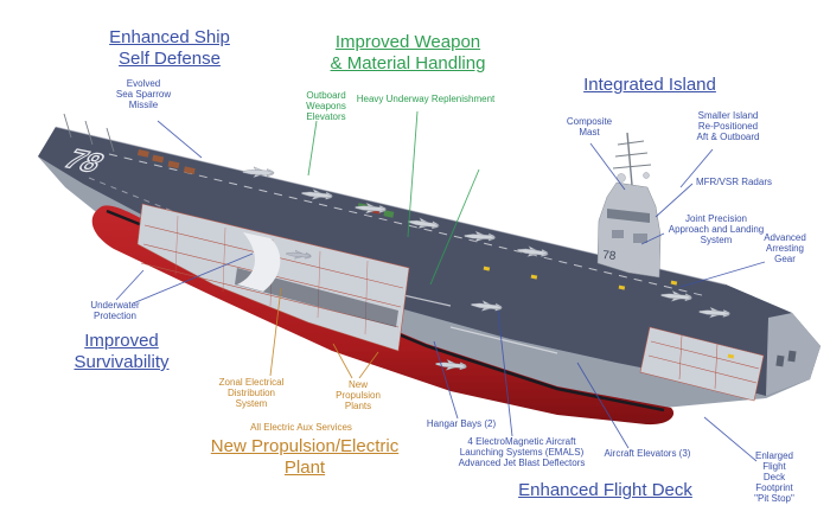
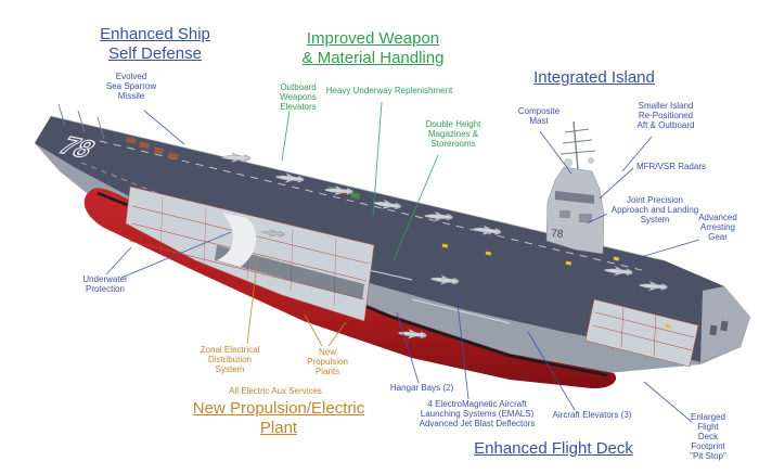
  Enhanced Ship
  Self Defense
  Improved Weapon
  & Material Handling
  Integrated Island
- Improved
- Survivability
  New Propulsion/Electric
  Plant
  Enhanced Flight Deck
  Evolved
  Sea Sparrow
  Missile
  Outboard
  Weapons
  Elevators
  Heavy Underway Replenishment
+ Double Height
+ Magazines &
+ Storerooms
  Composite
  Mast
  Smaller Island
  Re-Positioned
  Aft & Outboard
  MFR/VSR Radars
  Joint Precision
  Approach and Landing
  System
  Advanced
  Arresting
  Gear
  Underwater
  Protection
  Zonal Electrical
  Distribution
  System
  All Electric Aux Services
  New
  Propulsion
  Plants
  Hangar Bays (2)
  4 ElectroMagnetic Aircraft
  Launching Systems (EMALS)
  Advanced Jet Blast Deflectors
  Aircraft Elevators (3)
  Enlarged
  Flight
  Deck
  Footprint
  "Pit Stop"
